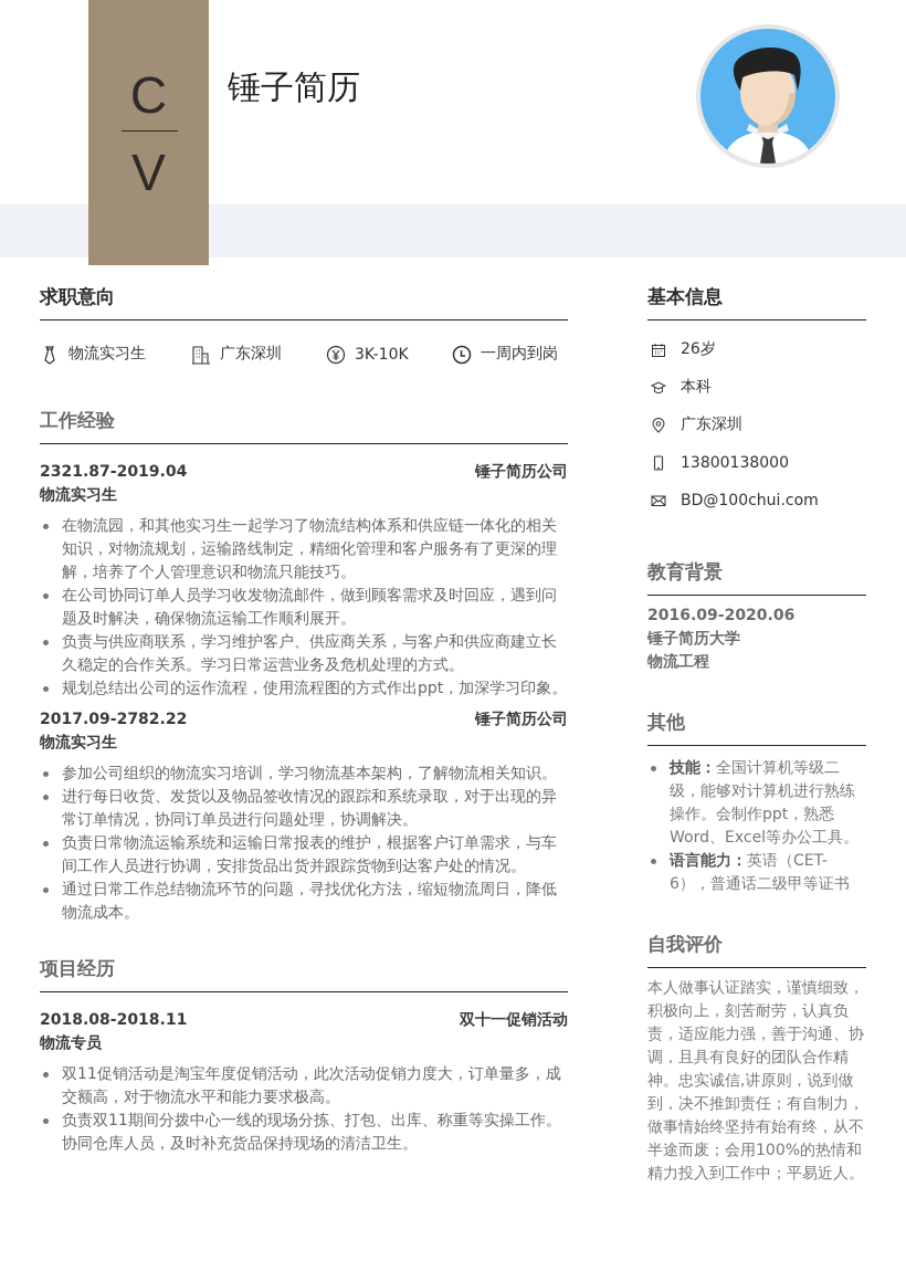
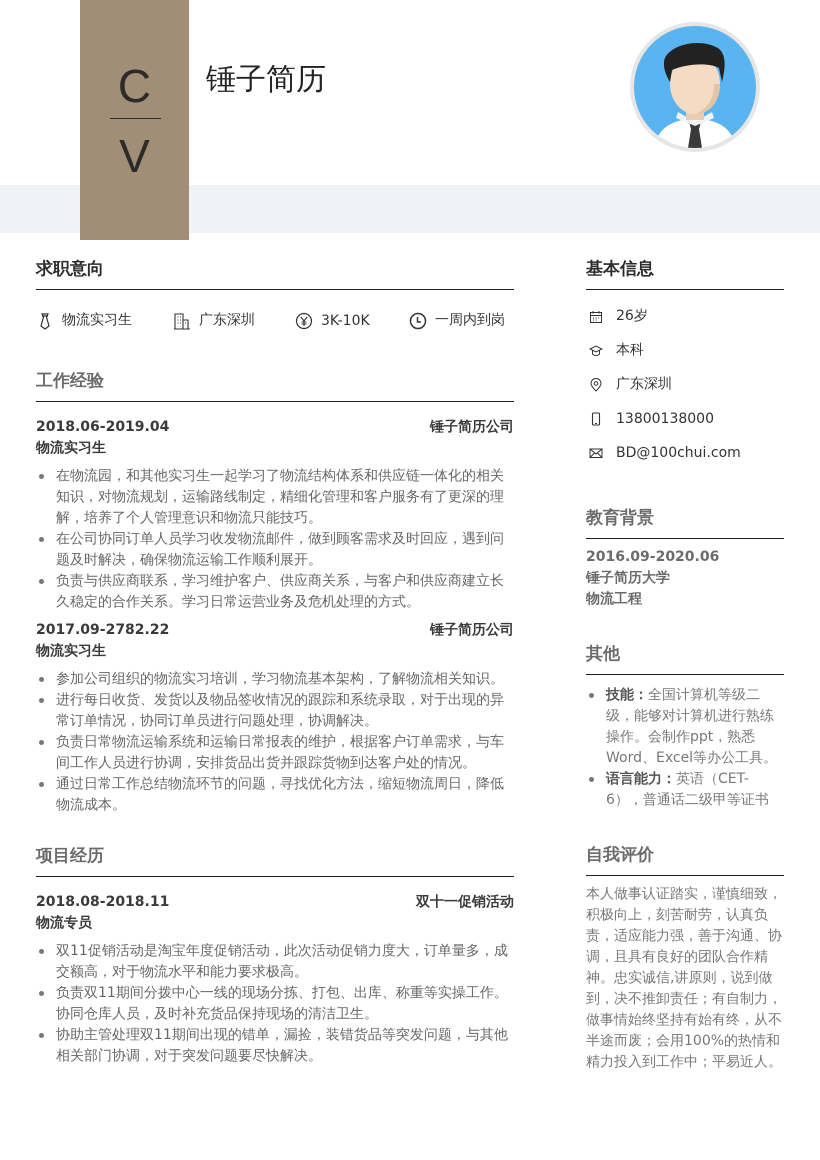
  C
  V
  锤子简历
  求职意向
  物流实习生
  广东深圳
  3K-10K
  一周内到岗
  工作经验
- 2321.87-2019.04
+ 2018.06-2019.04
  锤子简历公司
  物流实习生
  在物流园，和其他实习生一起学习了物流结构体系和供应链一体化的相关知识，对物流规划，运输路线制定，精细化管理和客户服务有了更深的理解，培养了个人管理意识和物流只能技巧。
  在公司协同订单人员学习收发物流邮件，做到顾客需求及时回应，遇到问题及时解决，确保物流运输工作顺利展开。
  负责与供应商联系，学习维护客户、供应商关系，与客户和供应商建立长久稳定的合作关系。学习日常运营业务及危机处理的方式。
- 规划总结出公司的运作流程，使用流程图的方式作出ppt，加深学习印象。
  2017.09-2782.22
  锤子简历公司
  物流实习生
  参加公司组织的物流实习培训，学习物流基本架构，了解物流相关知识。
  进行每日收货、发货以及物品签收情况的跟踪和系统录取，对于出现的异常订单情况，协同订单员进行问题处理，协调解决。
  负责日常物流运输系统和运输日常报表的维护，根据客户订单需求，与车间工作人员进行协调，安排货品出货并跟踪货物到达客户处的情况。
  通过日常工作总结物流环节的问题，寻找优化方法，缩短物流周日，降低物流成本。
  项目经历
  2018.08-2018.11
  双十一促销活动
  物流专员
  双11促销活动是淘宝年度促销活动，此次活动促销力度大，订单量多，成交额高，对于物流水平和能力要求极高。
  负责双11期间分拨中心一线的现场分拣、打包、出库、称重等实操工作。协同仓库人员，及时补充货品保持现场的清洁卫生。
+ 协助主管处理双11期间出现的错单，漏捡，装错货品等突发问题，与其他相关部门协调，对于突发问题要尽快解决。
  基本信息
  26岁
  本科
  广东深圳
  13800138000
  BD@100chui.com
  教育背景
  2016.09-2020.06
  锤子简历大学
  物流工程
  其他
  技能：全国计算机等级二级，能够对计算机进行熟练操作。会制作ppt，熟悉Word、Excel等办公工具。
  语言能力：英语（CET-6），普通话二级甲等证书
  自我评价
  本人做事认证踏实，谨慎细致，积极向上，刻苦耐劳，认真负责，适应能力强，善于沟通、协调，且具有良好的团队合作精神。忠实诚信,讲原则，说到做到，决不推卸责任；有自制力，做事情始终坚持有始有终，从不半途而废；会用100%的热情和精力投入到工作中；平易近人。
